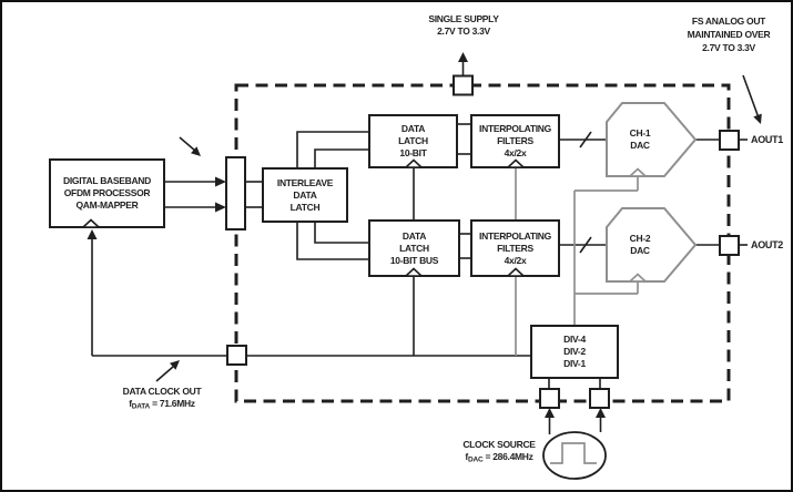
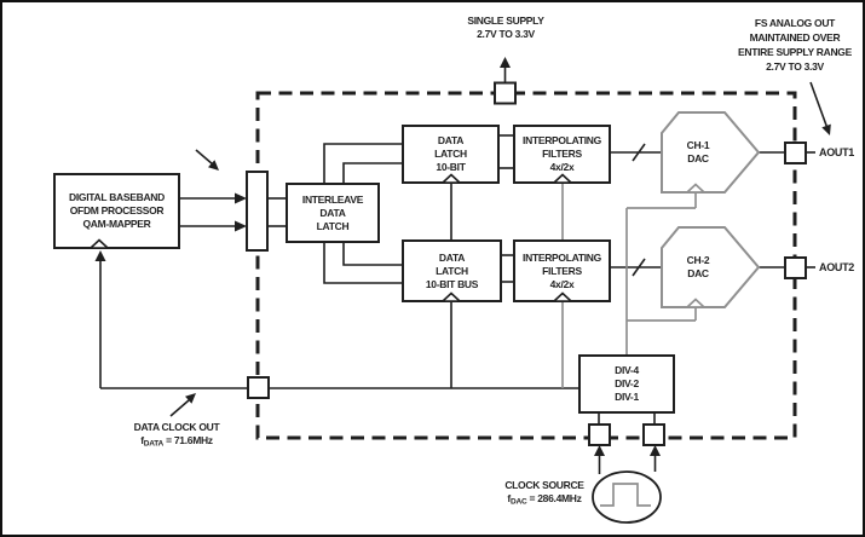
  SINGLE SUPPLY
  2.7V TO 3.3V
  FS ANALOG OUT
  MAINTAINED OVER
+ ENTIRE SUPPLY RANGE
  2.7V TO 3.3V
  DIGITAL BASEBAND
  OFDM PROCESSOR
  QAM-MAPPER
  INTERLEAVE
  DATA
  LATCH
  DATA
  LATCH
  10-BIT
  INTERPOLATING
  FILTERS
  4x/2x
  DATA
  LATCH
  10-BIT BUS
  INTERPOLATING
  FILTERS
  4x/2x
  CH-1
  DAC
  CH-2
  DAC
  DIV-4
  DIV-2
  DIV-1
  AOUT1
  AOUT2
  DATA CLOCK OUT
  CLOCK SOURCE
  f = 286.4MHz
